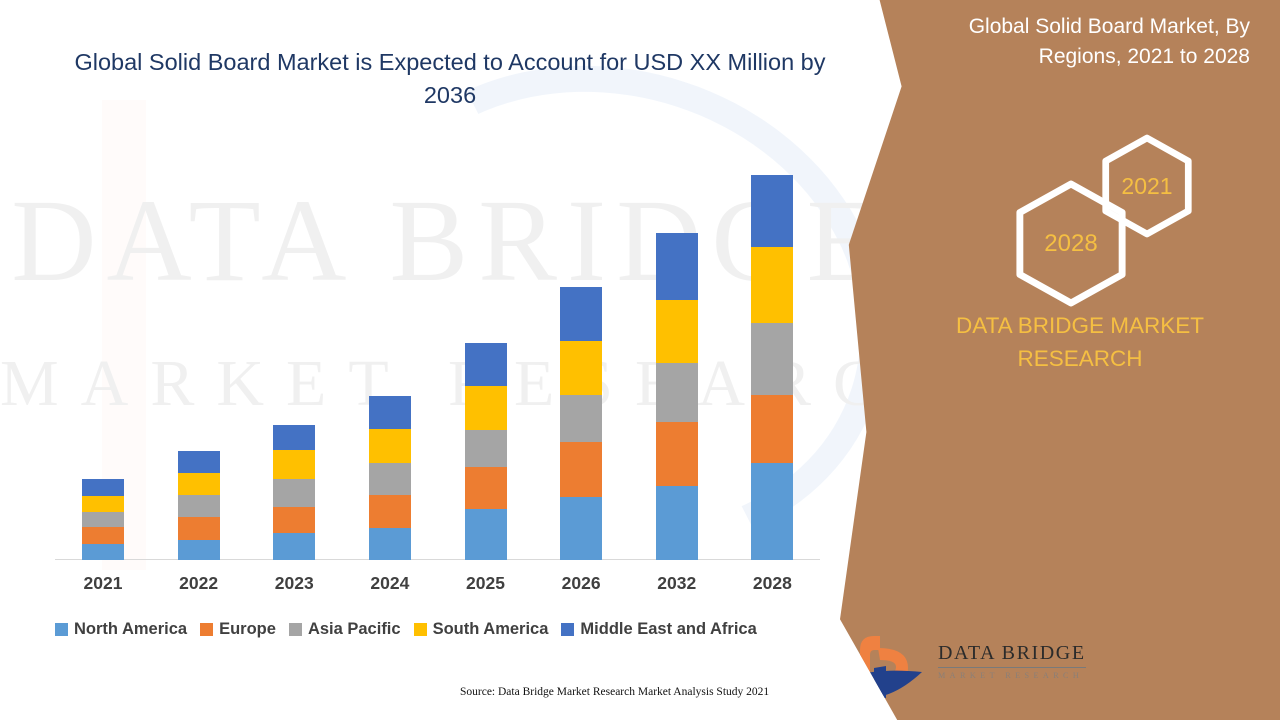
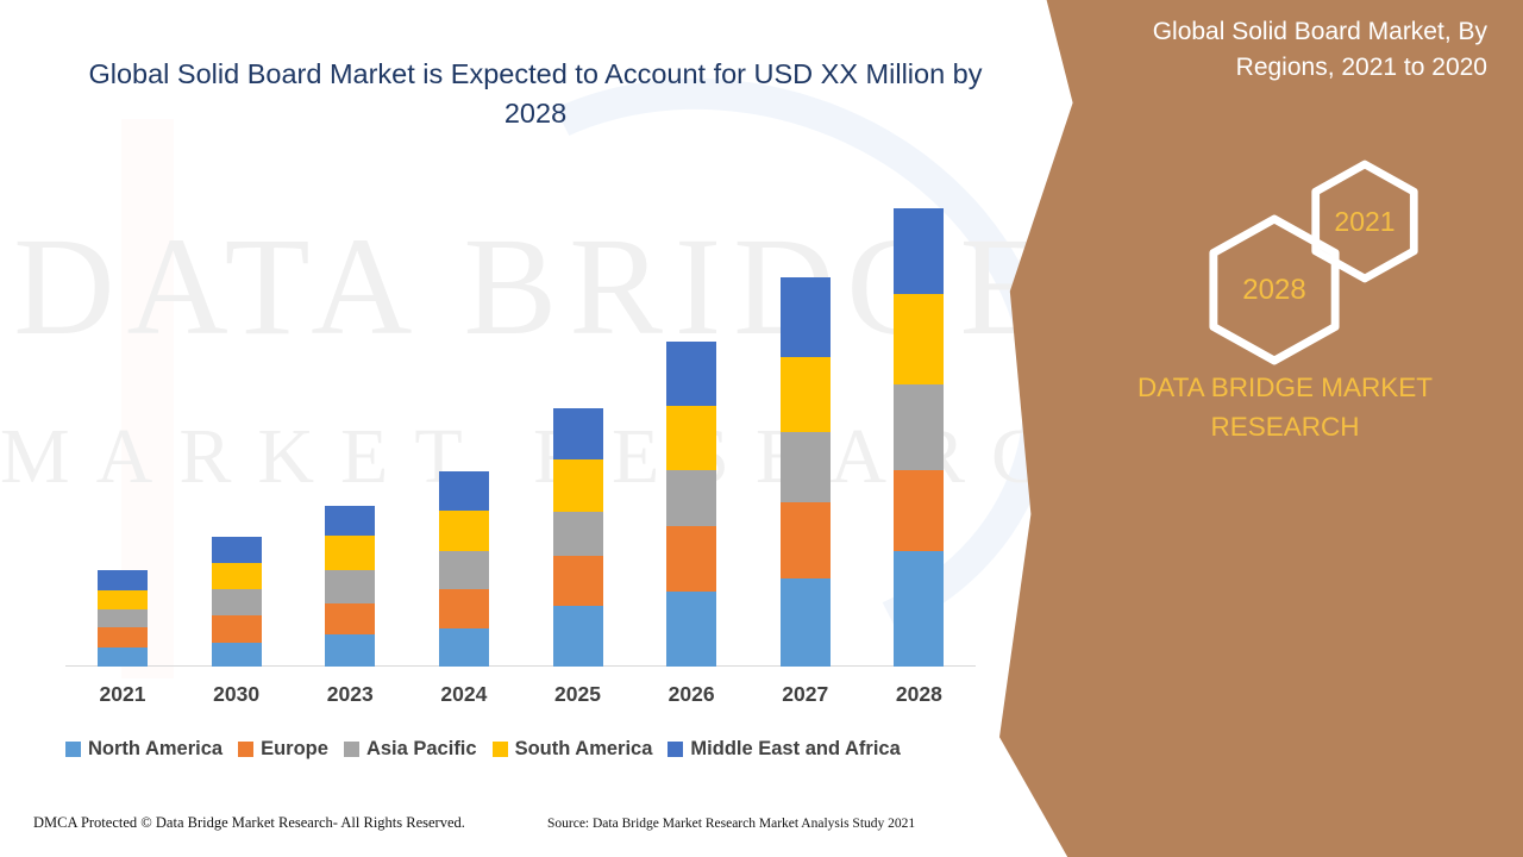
  DATA BRIE
  MARKETESAR
- Global Solid Board Market is Expected to Account for USD XX Million by 2036
+ Global Solid Board Market is Expected to Account for USD XX Million by 2028
  2021
- 2022
+ 2030
  2023
  2024
  2025
  2026
- 2032
+ 2027
  2028
  North America
  Europe
  Asia Pacific
  South America
  Middle East and Africa
+ DMCA Protected © Data Bridge Market Research- All Rights Reserved.
  Source: Data Bridge Market Research Market Analysis Study 2021
- Global Solid Board Market, By Regions, 2021 to 2028
+ Global Solid Board Market, By Regions, 2021 to 2020
  2021
  2028
  DATA BRIDGE MARKET RESEARCH
- DATA BRIDGE
- MARKET RESEARCH
